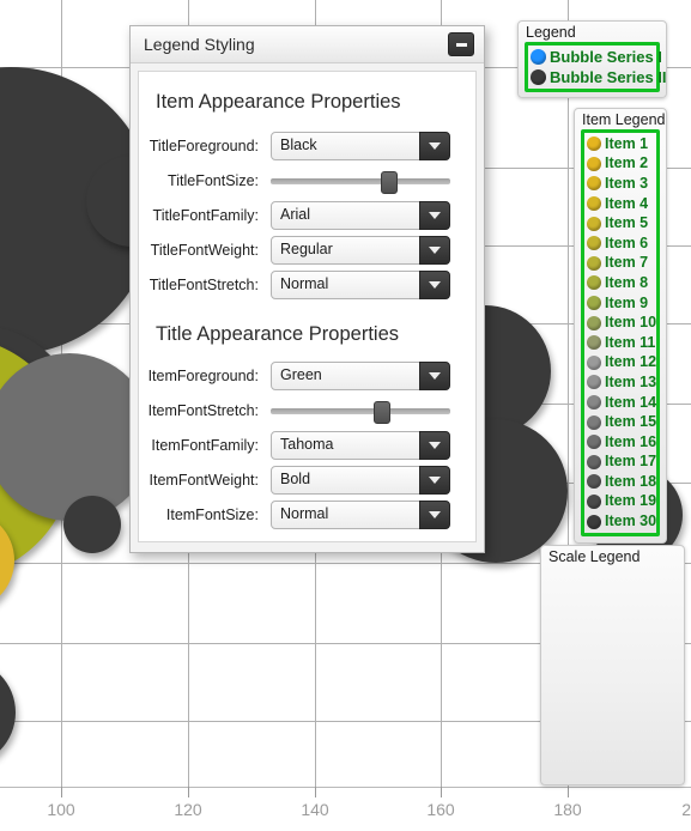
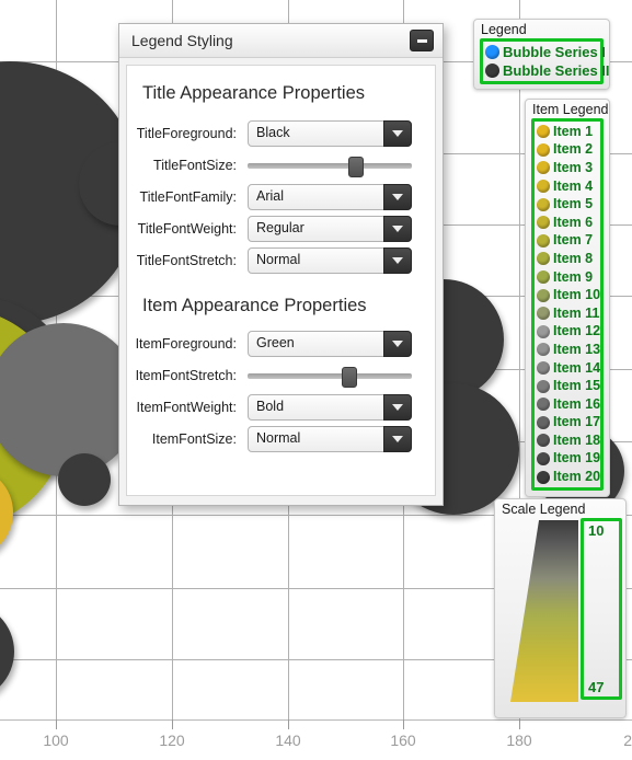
  100
  120
  140
  160
  180
  Legend
  Bubble Series I
  Bubble Series II
  Item Legend
  Item 1
  Item 2
  Item 3
  Item 4
  Item 5
  Item 6
  Item 7
  Item 8
  Item 9
  Item 10
  Item 11
  Item 12
  Item 13
  Item 14
  Item 15
  Item 16
  Item 17
  Item 18
  Item 19
- Item 30
+ Item 20
  Scale Legend
+ 10
+ 47
  Legend Styling
- Item Appearance Properties
+ Title Appearance Properties
  TitleForeground:
  Black
  TitleFontSize:
  TitleFontFamily:
  Arial
  TitleFontWeight:
  Regular
  TitleFontStretch:
  Normal
- Title Appearance Properties
+ Item Appearance Properties
  ItemForeground:
  Green
  ItemFontStretch:
- ItemFontFamily:
- Tahoma
  ItemFontWeight:
  Bold
  ItemFontSize:
  Normal
